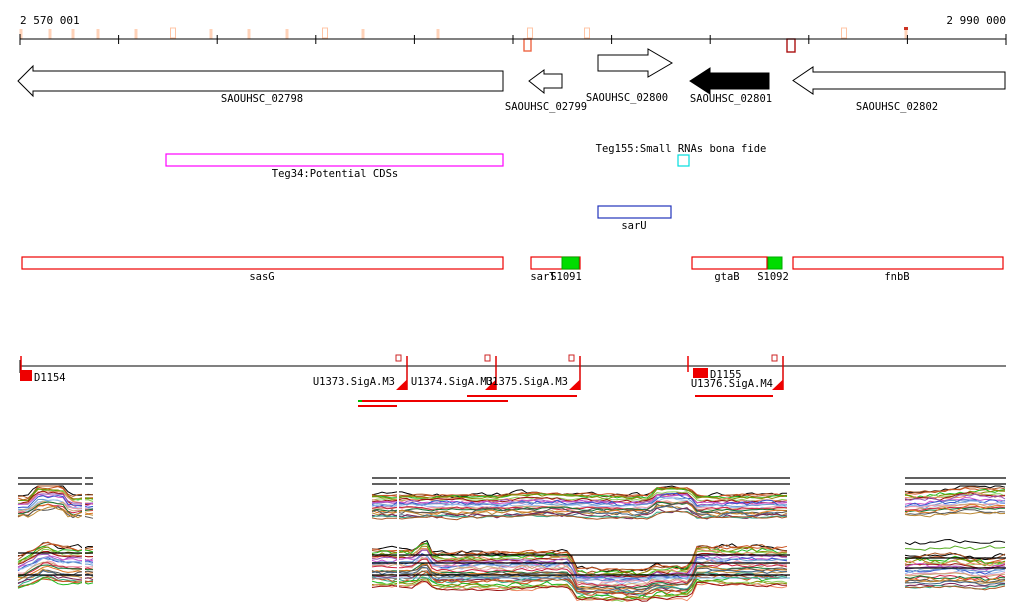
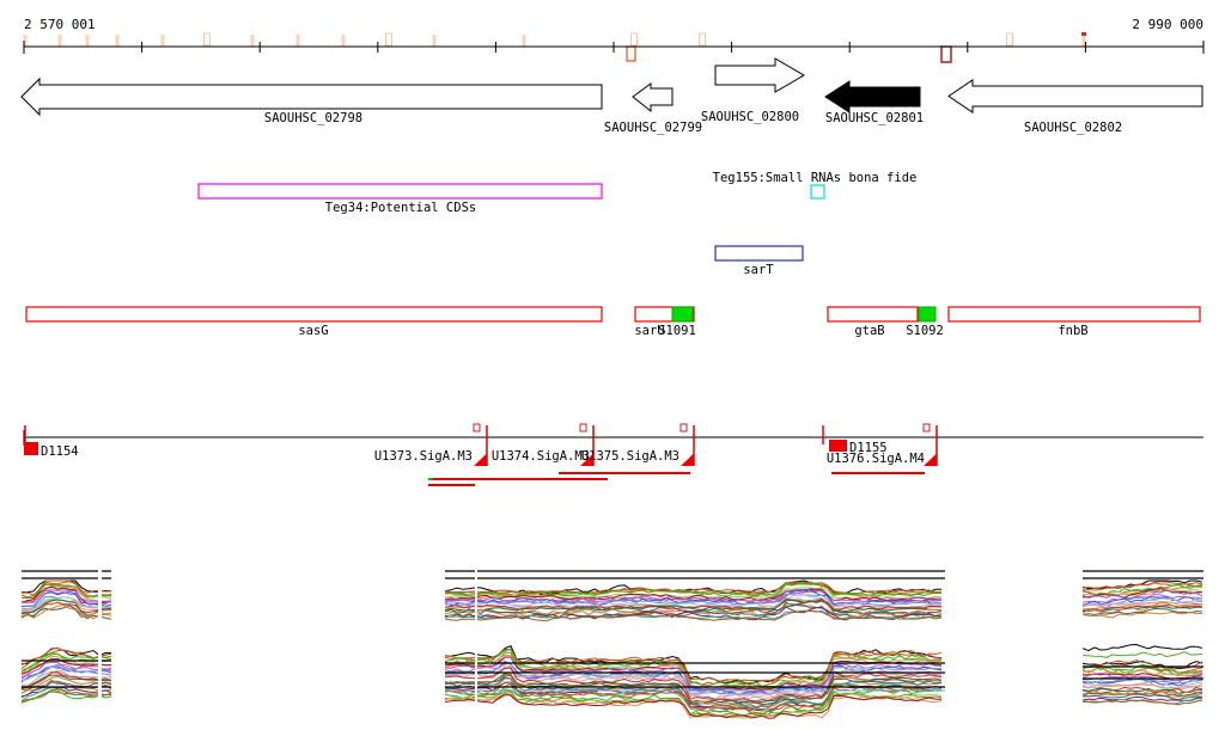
  2 570 001
  2 990 000
  SAOUHSC_02798
  SAOUHSC_02799
  SAOUHSC_02800
  SAOUHSC_02801
  SAOUHSC_02802
  Teg34:Potential CDSs
  Teg155:Small RNAs bona fide
- sarU
+ sarT
  sasG
- sarT
+ sarU
  gtaB
  fnbB
  S1091
  S1092
  D1154
  D1155
  U1373.SigA.M3
  U1374.SigA.M3
  U1375.SigA.M3
  U1376.SigA.M4
